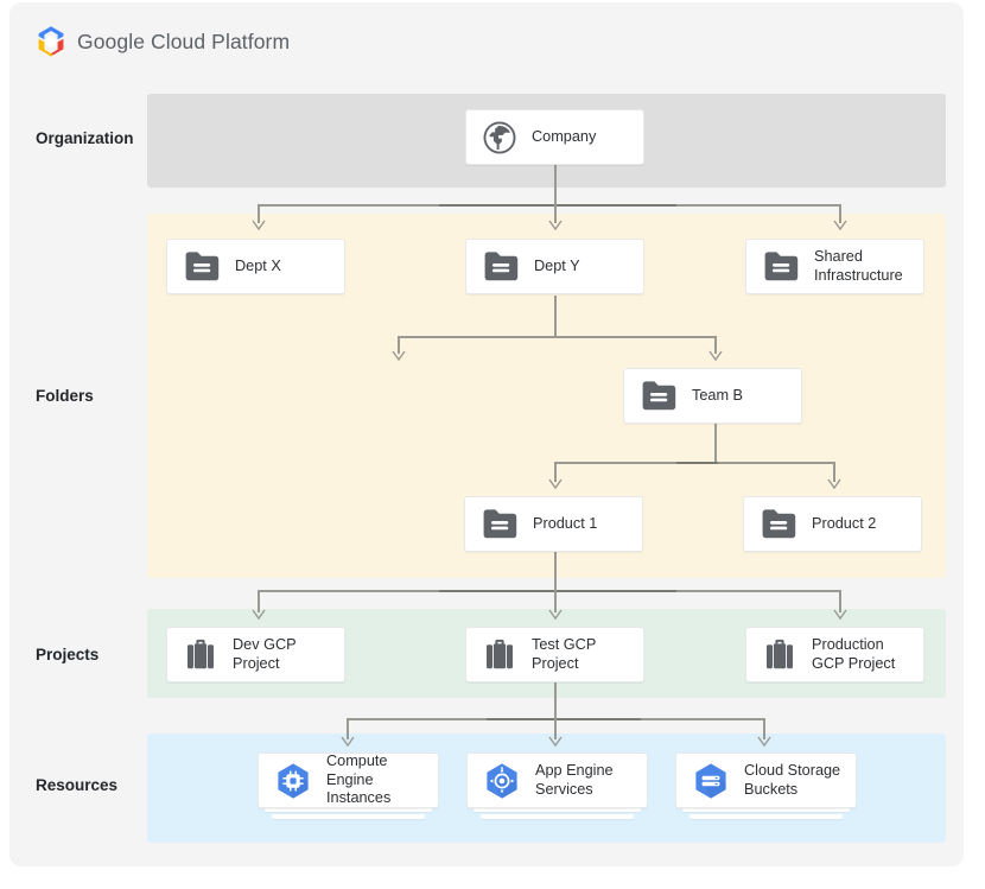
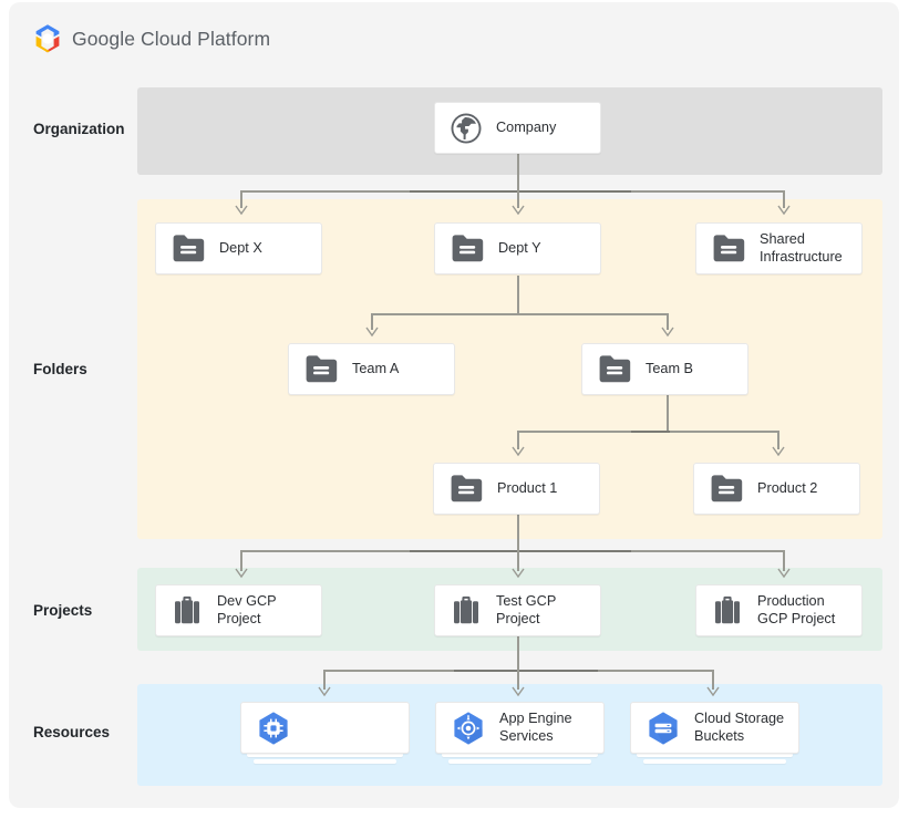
  Google Cloud Platform
  Organization
  Folders
  Projects
  Resources
  Company
  Dept X
  Dept Y
  Shared
  Infrastructure
+ Team A
  Team B
  Product 1
  Product 2
  Dev GCP
  Project
  Test GCP
  Project
  Production
  GCP Project
- Compute Engine
- Instances
  App Engine
  Services
  Cloud Storage
  Buckets
